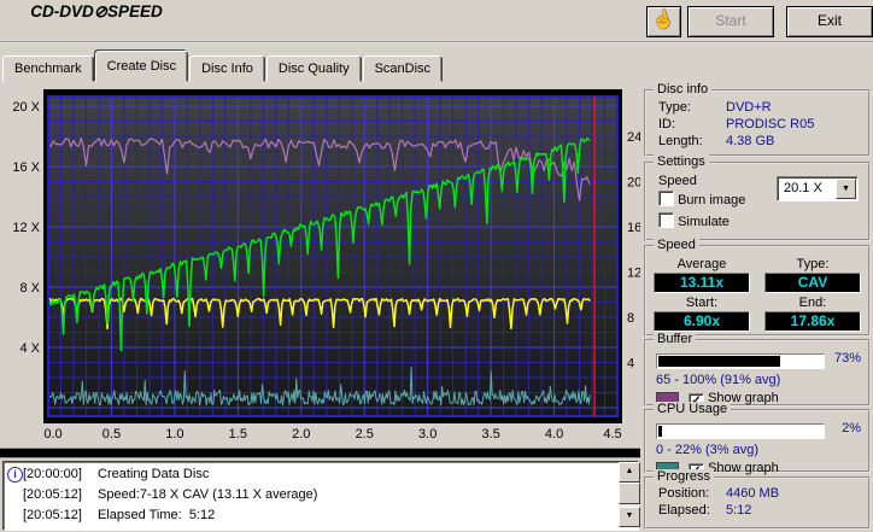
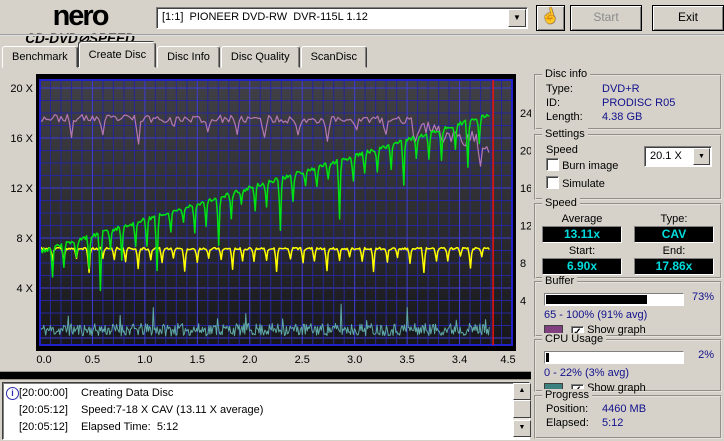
+ nero
  CD-DVD⊘SPEED
+ [1:1] PIONEER DVD-RW DVR-115L 1.12
+ ▼
  Start
  Exit
  Benchmark
  Create Disc
  Disc Info
  Disc Quality
  ScanDisc
  20 X
  16 X
  12 X
  8 X
  4 X
  24
  20
  16
  12
  8
  4
  0.0
  0.5
  1.0
  1.5
  2.0
  2.5
  3.0
  3.5
- 4.0
+ 3.4
  4.5
  i
  [20:00:00]
  Creating Data Disc
  [20:05:12]
  Speed:7-18 X CAV (13.11 X average)
  [20:05:12]
  Elapsed Time: 5:12
  Disc info
  Type:
  DVD+R
  ID:
  PRODISC R05
  Length:
  4.38 GB
  Settings
  Speed
  20.1 X
  Burn image
  Simulate
  Speed
  Average
  13.11x
  Type:
  CAV
  Start:
  6.90x
  End:
  17.86x
  Buffer
  73%
  65 - 100% (91% avg)
  Show graph
  CPU Usage
  2%
  0 - 22% (3% avg)
  Show graph
  Progress
  Position:
  4460 MB
  Elapsed:
  5:12
